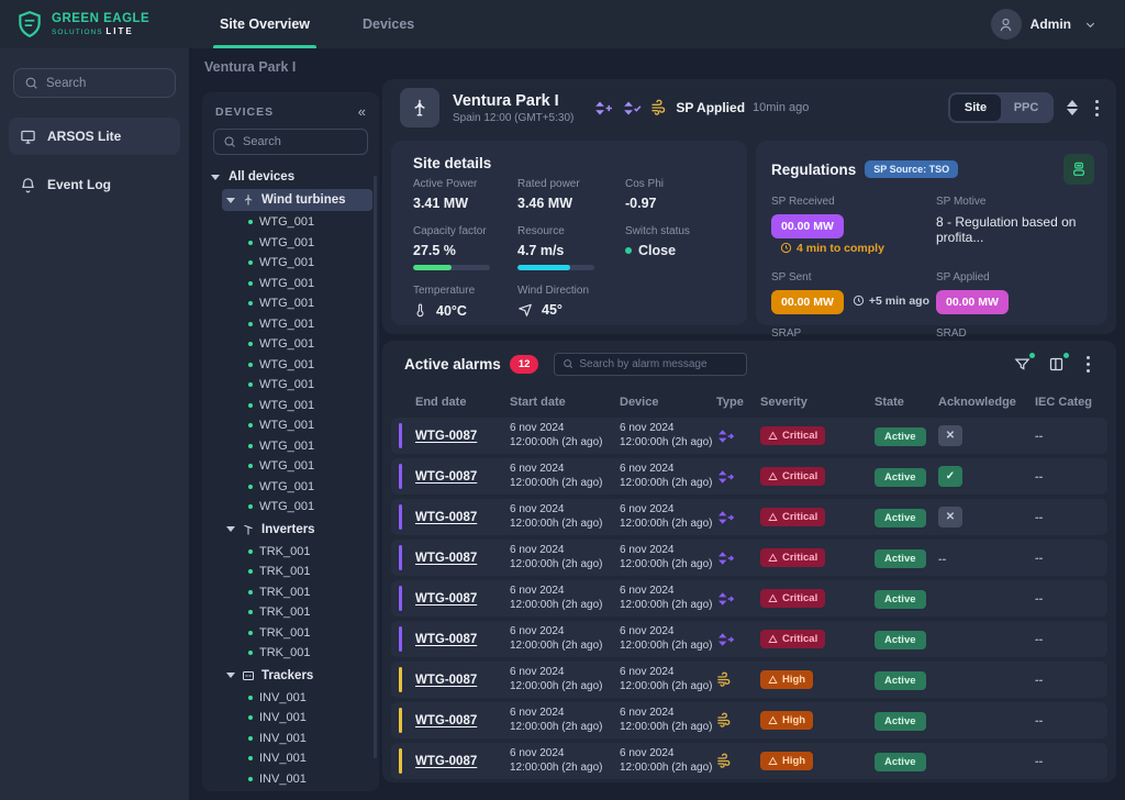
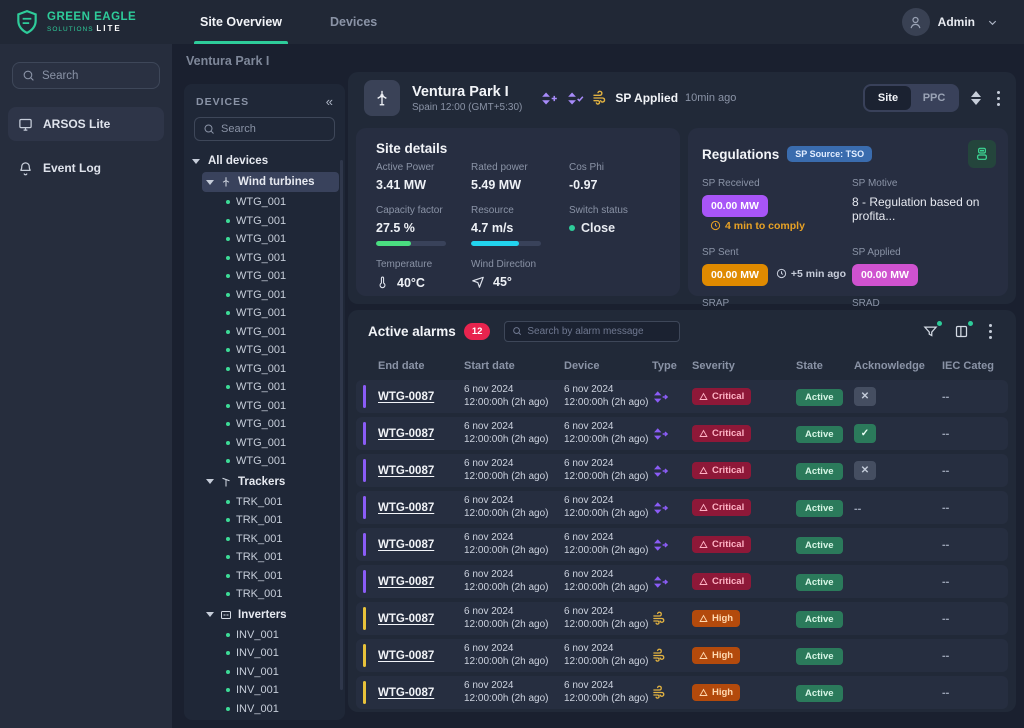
  GREEN EAGLE
  Site Overview
  Devices
  Admin
  Search
  ARSOS Lite
  Event Log
  Ventura Park I
  DEVICES
  «
  Search
  All devices
  Wind turbines
  WTG_001
  WTG_001
  WTG_001
  WTG_001
  WTG_001
  WTG_001
  WTG_001
  WTG_001
  WTG_001
  WTG_001
  WTG_001
  WTG_001
  WTG_001
  WTG_001
  WTG_001
- Inverters
+ Trackers
  TRK_001
  TRK_001
  TRK_001
  TRK_001
  TRK_001
  TRK_001
- Trackers
+ Inverters
  INV_001
  INV_001
  INV_001
  INV_001
  INV_001
  Ventura Park I
  Spain 12:00 (GMT+5:30)
  SP Applied
  10min ago
  Site
  PPC
  Site details
  Active Power
  3.41 MW
  Rated power
- 3.46 MW
+ 5.49 MW
  Cos Phi
  -0.97
  Capacity factor
  27.5 %
  Resource
  4.7 m/s
  Switch status
  Close
  Temperature
  40°C
  Wind Direction
  45°
  Regulations
  SP Source: TSO
  SP Received
  00.00 MW
  4 min to comply
  SP Motive
  8 - Regulation based on profita...
  SP Sent
  00.00 MW
  +5 min ago
  SP Applied
  00.00 MW
  SRAP
  SRAD
  Active alarms
  12
  Search by alarm message
  End date
  Start date
  Device
  Type
  Severity
  State
  Acknowledge
  IEC Categ
  WTG-0087
  6 nov 2024
  12:00:00h (2h ago)
  6 nov 2024
  12:00:00h (2h ago)
  Critical
  Active
  ✕
  --
  WTG-0087
  6 nov 2024
  12:00:00h (2h ago)
  6 nov 2024
  12:00:00h (2h ago)
  Critical
  Active
  ✓
  --
  WTG-0087
  6 nov 2024
  12:00:00h (2h ago)
  6 nov 2024
  12:00:00h (2h ago)
  Critical
  Active
  ✕
  --
  WTG-0087
  6 nov 2024
  12:00:00h (2h ago)
  6 nov 2024
  12:00:00h (2h ago)
  Critical
  Active
  --
  --
  WTG-0087
  6 nov 2024
  12:00:00h (2h ago)
  6 nov 2024
  12:00:00h (2h ago)
  Critical
  Active
  --
  WTG-0087
  6 nov 2024
  12:00:00h (2h ago)
  6 nov 2024
  12:00:00h (2h ago)
  Critical
  Active
  --
  WTG-0087
  6 nov 2024
  12:00:00h (2h ago)
  6 nov 2024
  12:00:00h (2h ago)
  High
  Active
  --
  WTG-0087
  6 nov 2024
  12:00:00h (2h ago)
  6 nov 2024
  12:00:00h (2h ago)
  High
  Active
  --
  WTG-0087
  6 nov 2024
  12:00:00h (2h ago)
  6 nov 2024
  12:00:00h (2h ago)
  High
  Active
  --
